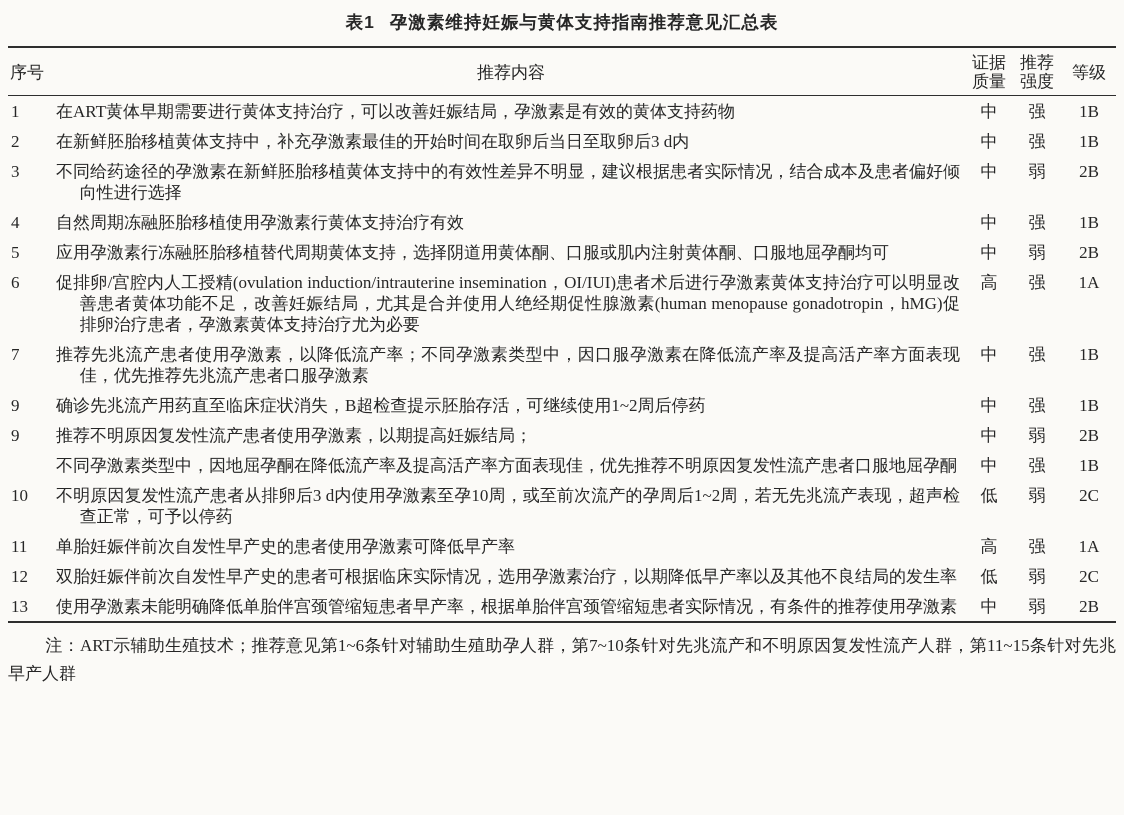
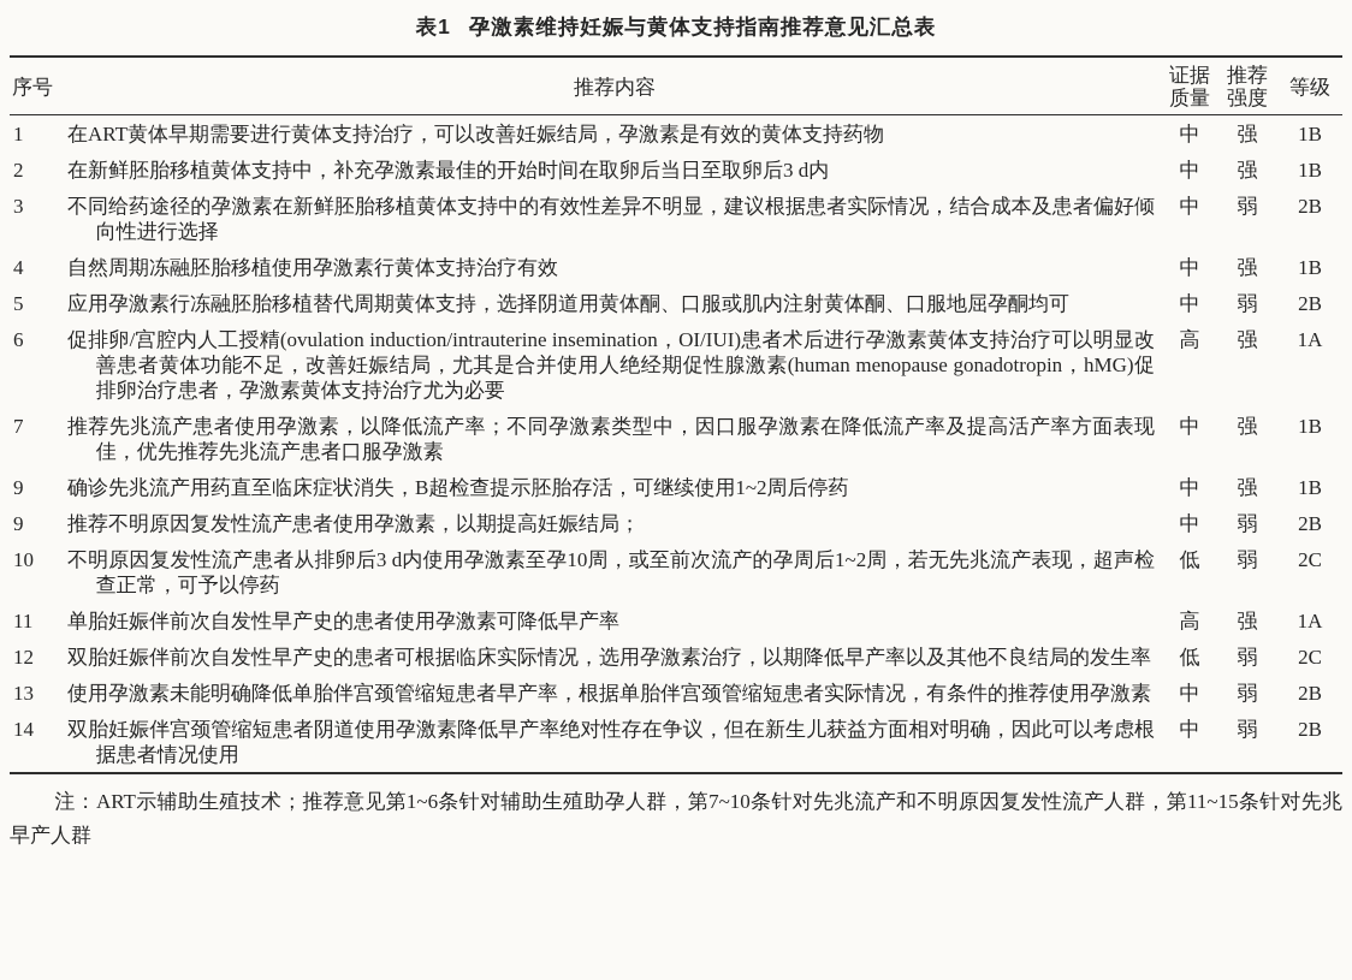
  表1 孕激素维持妊娠与黄体支持指南推荐意见汇总表
  序号	推荐内容	证据质量	推荐强度	等级
  1	在ART黄体早期需要进行黄体支持治疗，可以改善妊娠结局，孕激素是有效的黄体支持药物	中	强	1B
  2	在新鲜胚胎移植黄体支持中，补充孕激素最佳的开始时间在取卵后当日至取卵后3 d内	中	强	1B
  3	不同给药途径的孕激素在新鲜胚胎移植黄体支持中的有效性差异不明显，建议根据患者实际情况，结合成本及患者偏好倾向性进行选择	中	弱	2B
  4	自然周期冻融胚胎移植使用孕激素行黄体支持治疗有效	中	强	1B
  5	应用孕激素行冻融胚胎移植替代周期黄体支持，选择阴道用黄体酮、口服或肌内注射黄体酮、口服地屈孕酮均可	中	弱	2B
  6	促排卵/宫腔内人工授精(ovulation induction/intrauterine insemination，OI/IUI)患者术后进行孕激素黄体支持治疗可以明显改善患者黄体功能不足，改善妊娠结局，尤其是合并使用人绝经期促性腺激素(human menopause gonadotropin，hMG)促排卵治疗患者，孕激素黄体支持治疗尤为必要	高	强	1A
  7	推荐先兆流产患者使用孕激素，以降低流产率；不同孕激素类型中，因口服孕激素在降低流产率及提高活产率方面表现佳，优先推荐先兆流产患者口服孕激素	中	强	1B
  9	确诊先兆流产用药直至临床症状消失，B超检查提示胚胎存活，可继续使用1~2周后停药	中	强	1B
  9	推荐不明原因复发性流产患者使用孕激素，以期提高妊娠结局；	中	弱	2B
- 	不同孕激素类型中，因地屈孕酮在降低流产率及提高活产率方面表现佳，优先推荐不明原因复发性流产患者口服地屈孕酮	中	强	1B
  10	不明原因复发性流产患者从排卵后3 d内使用孕激素至孕10周，或至前次流产的孕周后1~2周，若无先兆流产表现，超声检查正常，可予以停药	低	弱	2C
  11	单胎妊娠伴前次自发性早产史的患者使用孕激素可降低早产率	高	强	1A
  12	双胎妊娠伴前次自发性早产史的患者可根据临床实际情况，选用孕激素治疗，以期降低早产率以及其他不良结局的发生率	低	弱	2C
  13	使用孕激素未能明确降低单胎伴宫颈管缩短患者早产率，根据单胎伴宫颈管缩短患者实际情况，有条件的推荐使用孕激素	中	弱	2B
+ 14	双胎妊娠伴宫颈管缩短患者阴道使用孕激素降低早产率绝对性存在争议，但在新生儿获益方面相对明确，因此可以考虑根据患者情况使用	中	弱	2B
  注：ART示辅助生殖技术；推荐意见第1~6条针对辅助生殖助孕人群，第7~10条针对先兆流产和不明原因复发性流产人群，第11~15条针对先兆早产人群
